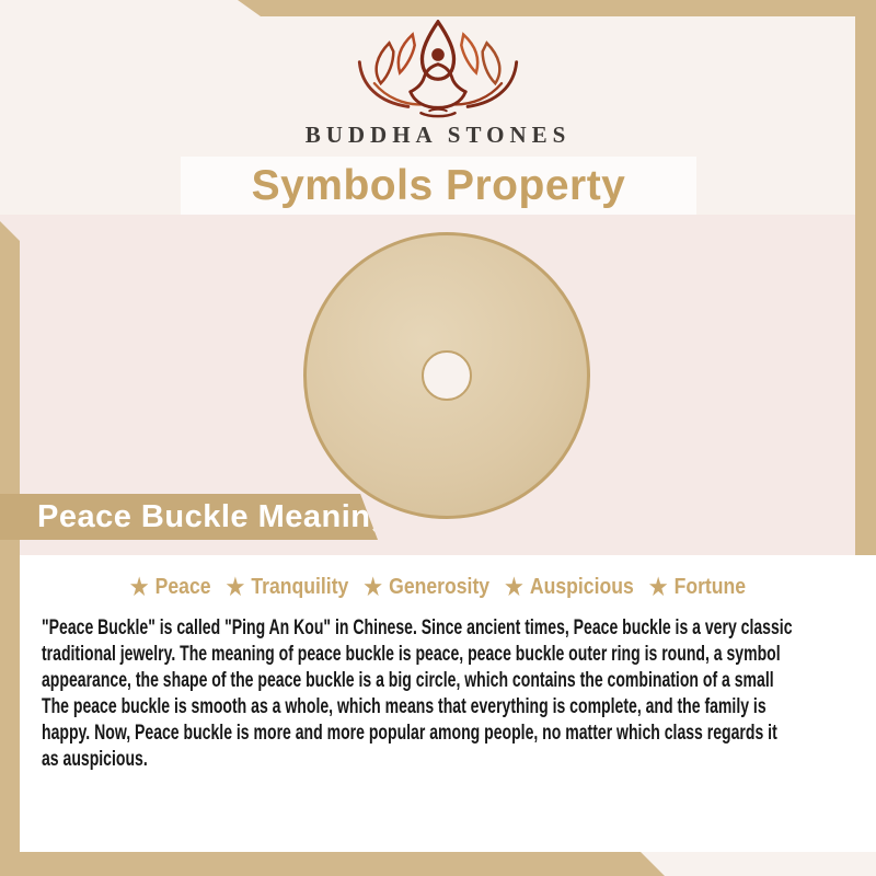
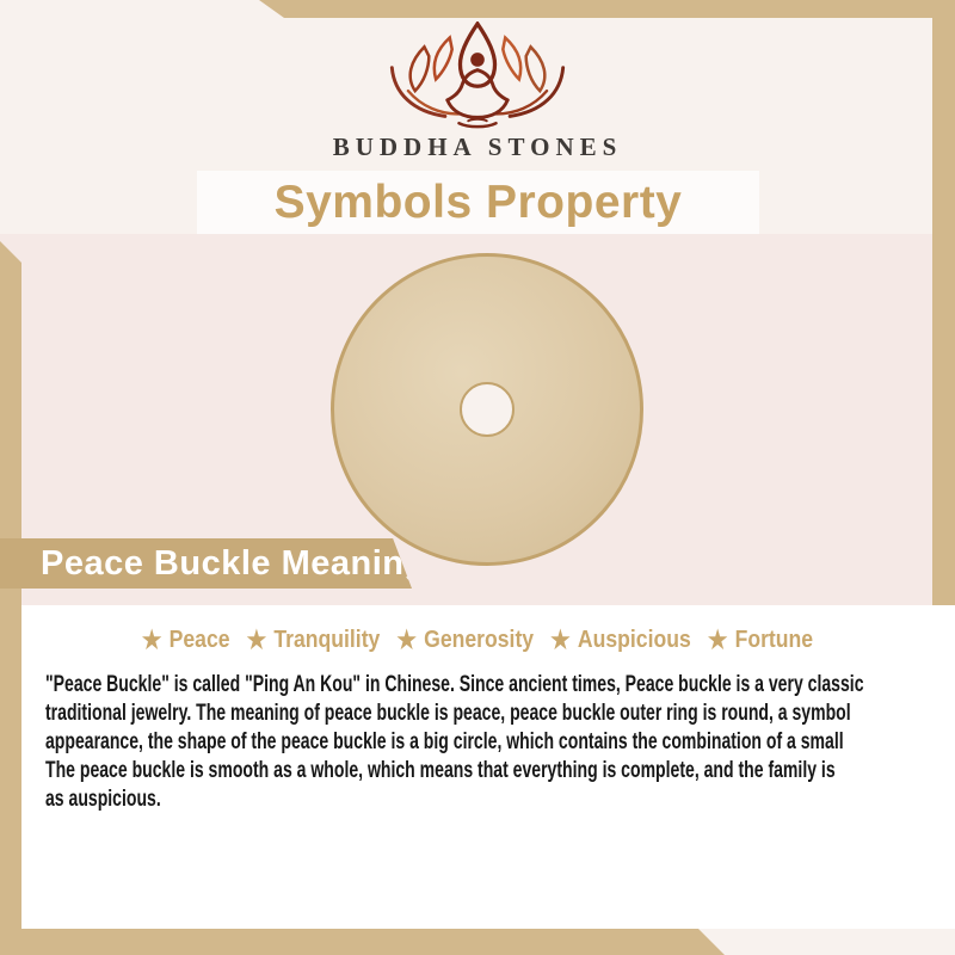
  BUDDHA STONES
  Symbols Property
  Peace Buckle Meanin
  ★
  Peace
  ★
  Tranquility
  ★
  Generosity
  ★
  Auspicious
  ★
  Fortune
  "Peace Buckle" is called "Ping An Kou" in Chinese. Since ancient times, Peace buckle is a very classic
  traditional jewelry. The meaning of peace buckle is peace, peace buckle outer ring is round, a symbol
  appearance, the shape of the peace buckle is a big circle, which contains the combination of a small
  The peace buckle is smooth as a whole, which means that everything is complete, and the family is
- happy. Now, Peace buckle is more and more popular among people, no matter which class regards it
  as auspicious.
